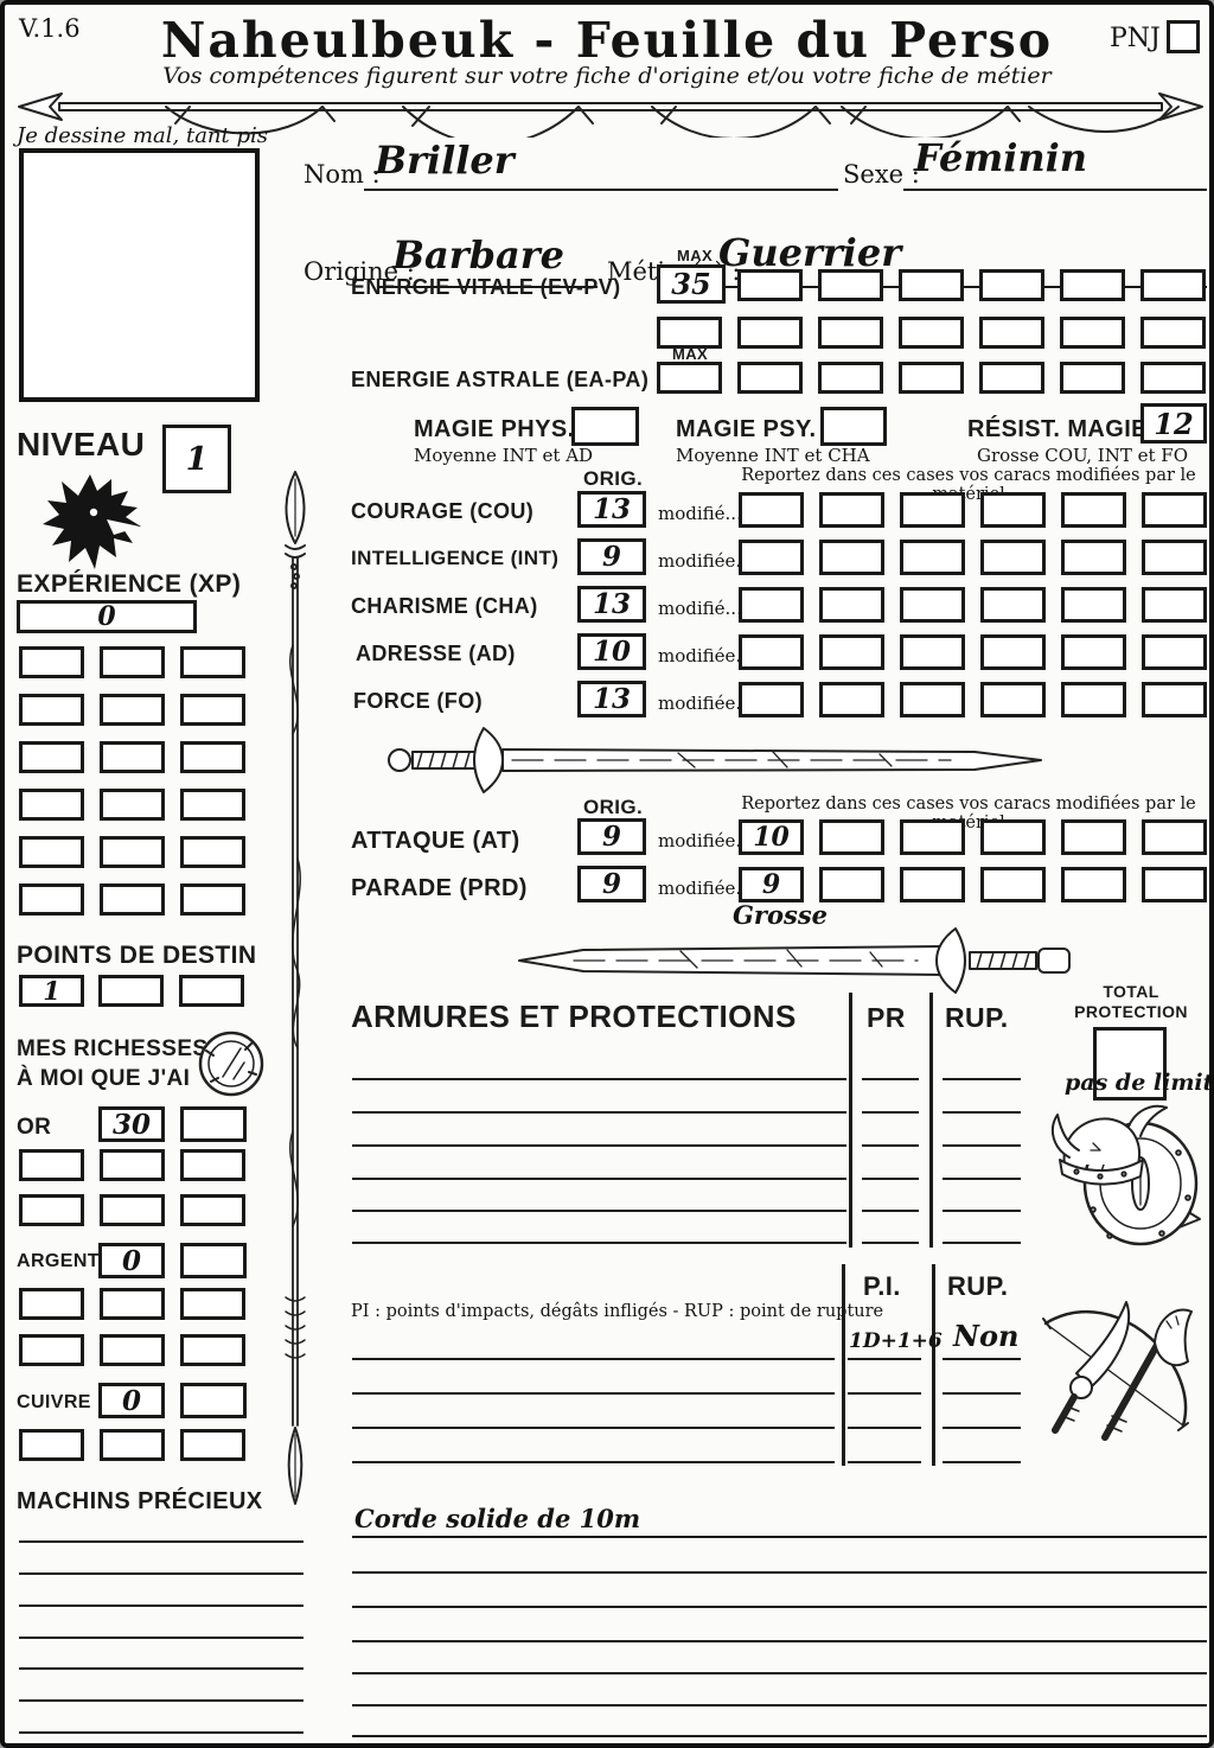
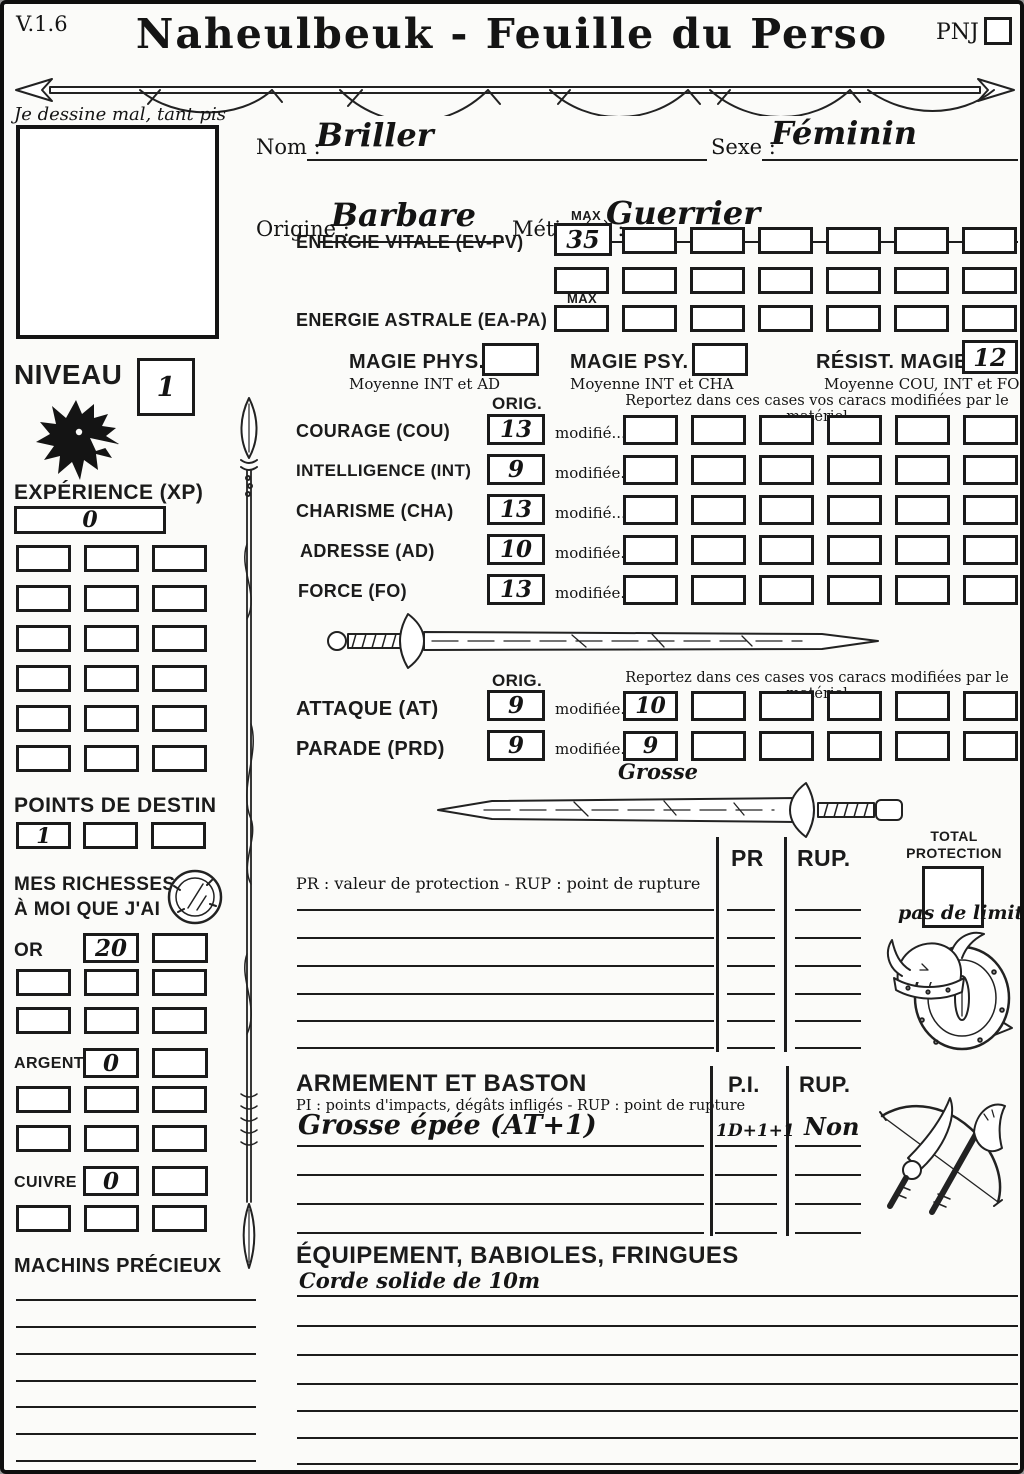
  V.1.6
  Naheulbeuk - Feuille du Perso
  PNJ
- Vos compétences figurent sur votre fiche d'origine et/ou votre fiche de métier
  Je dessine mal, tant pis
  NIVEAU
  1
  EXPÉRIENCE (XP)
  0
  POINTS DE DESTIN
  1
  MES RICHESSES
  À MOI QUE J'AI
  OR
- 30
+ 20
  ARGENT
  0
  CUIVRE
  0
  MACHINS PRÉCIEUX
  Nom :
  Briller
  Sexe :
  Féminin
  Origine :
  Barbare
  Guerrier
  ENERGIE VITALE (EV-PV)
  MAX
  35
  MAX
  ENERGIE ASTRALE (EA-PA)
  MAGIE PHYS
  Moyenne INT et AD
  MAGIE PSY.
  Moyenne INT et CHA
  RÉSIST. MAGI
  12
- Grosse COU, INT et FO
+ Moyenne COU, INT et FO
  ORIG.
  Reportez dans ces cases vos caracs modifiées par le é
  COURAGE (COU)
  13
  modifié..
  INTELLIGENCE (INT)
  9
  modifiée
  CHARISME (CHA)
  13
  modifié..
  ADRESSE (AD)
  10
  modifiée
  FORCE (FO)
  13
  modifiée
  ORIG.
  Reportez dans ces cases vos caracs modifiées par le é
  ATTAQUE (AT)
  9
  modifiée
  10
  PARADE (PRD)
  9
  modifiée
  9
  Grosse
- ARMURES ET PROTECTIONS
  PR
  RUP.
+ PR : valeur de protection - RUP : point de rupture
  TOTAL
  PROTECTION
  pas de limit
+ ARMEMENT ET BASTON
  P.I.
  RUP.
  PI : points d'impacts, dégâts infligés - RUP : point de ruture
+ Grosse épée (AT+1)
- 1D+1+6
+ 1D+1+1
  Non
+ ÉQUIPEMENT, BABIOLES, FRINGUES
  Corde solide de 10m
